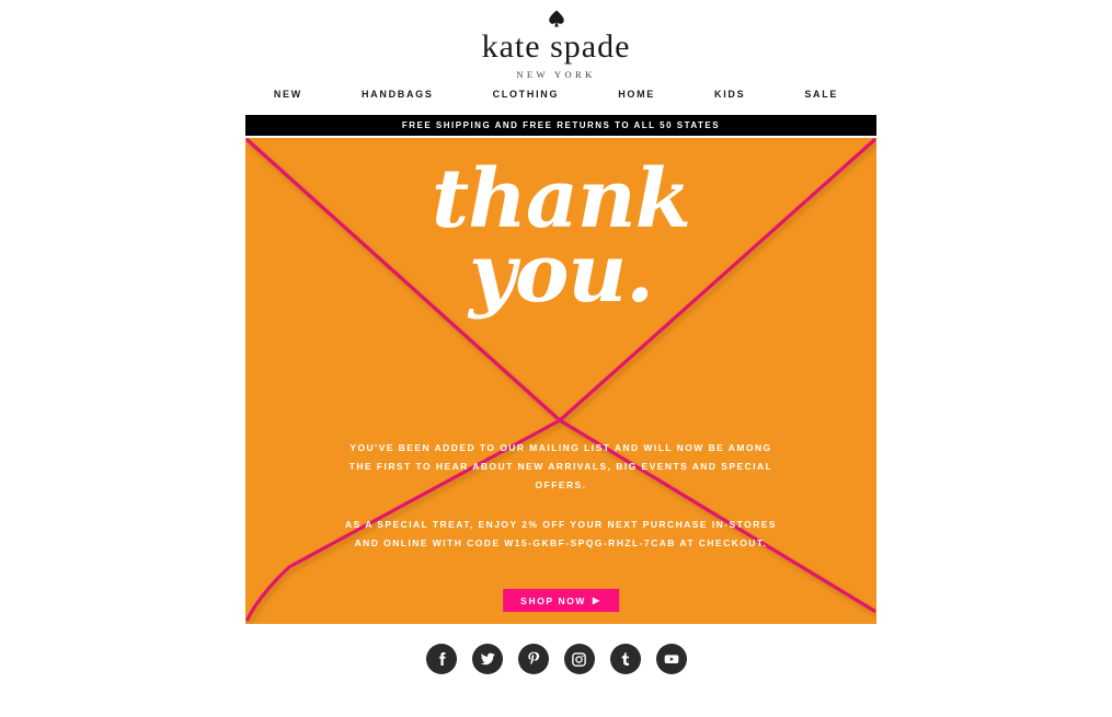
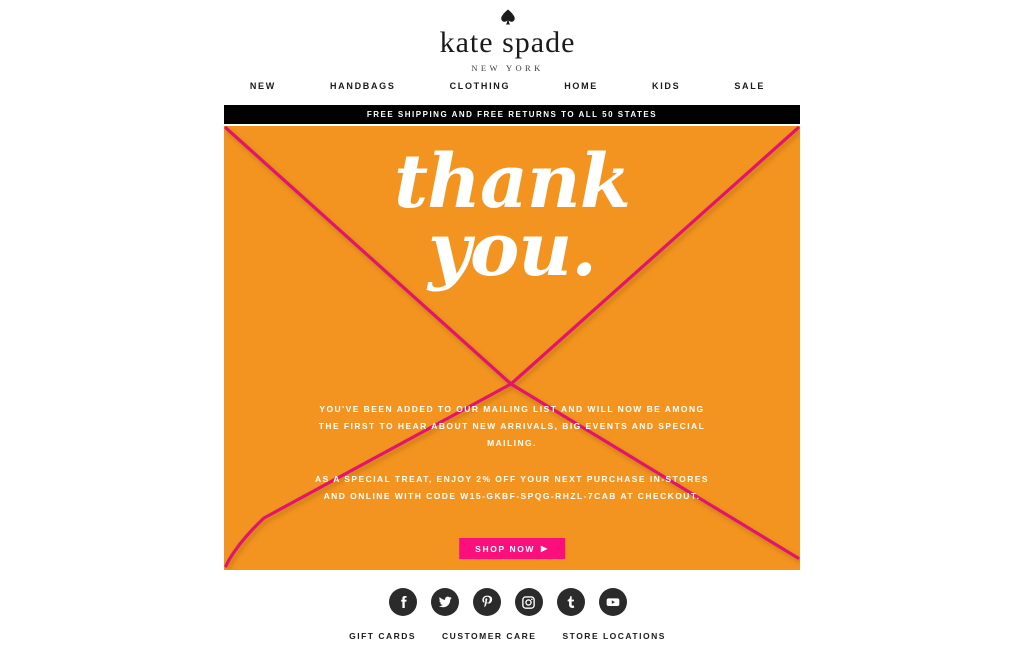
  kate spade
  NEW YORK
  NEW
  HANDBAGS
  CLOTHING
  HOME
  KIDS
  SALE
  FREE SHIPPING AND FREE RETURNS TO ALL 50 STATES
  thank
  you.
- YOU'VE BEEN ADDED TO OUR MAILING LIST AND WILL NOW BE AMONG THE FIRST TO HEAR ABOUT NEW ARRIVALS, BIG EVENTS AND SPECIAL OFFERS.
+ YOU'VE BEEN ADDED TO OUR MAILING LIST AND WILL NOW BE AMONG THE FIRST TO HEAR ABOUT NEW ARRIVALS, BIG EVENTS AND SPECIAL MAILING.
  AS A SPECIAL TREAT, ENJOY 2% OFF YOUR NEXT PURCHASE IN-STORES AND ONLINE WITH CODE W15-GKBF-SPQG-RHZL-7CAB AT CHECKOUT.
  SHOP NOW
  ▶
+ GIFT CARDS
+ CUSTOMER CARE
+ STORE LOCATIONS
